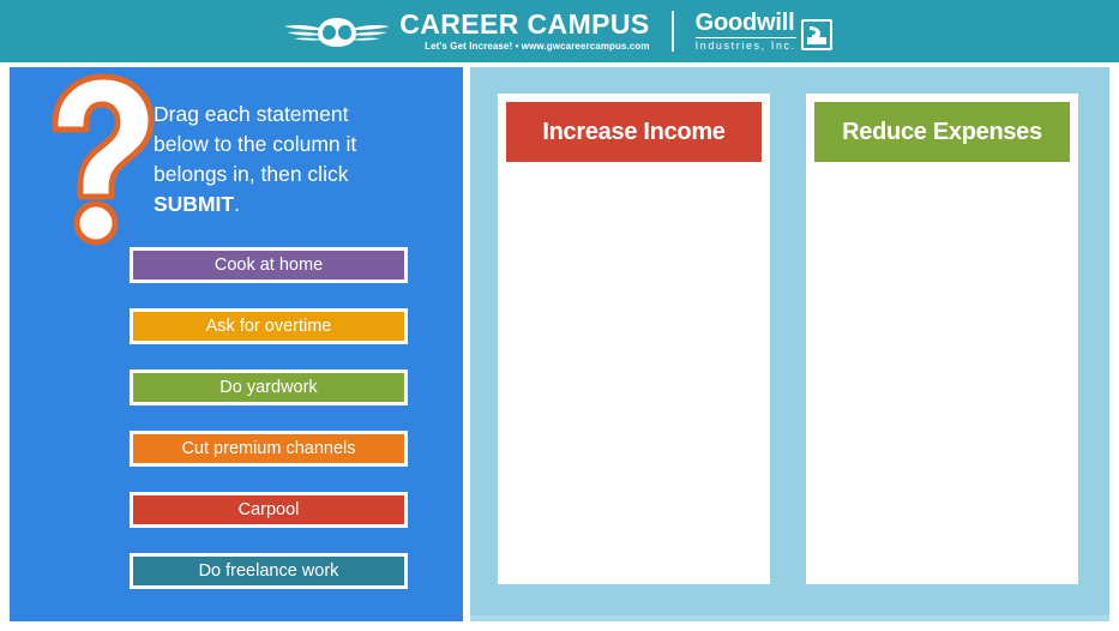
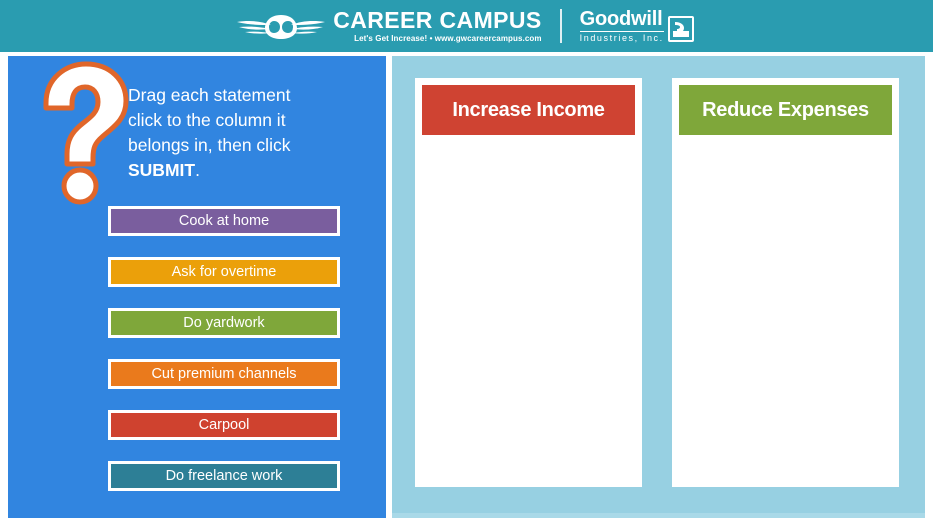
  CAREER CAMPUS
  Let's Get Increase! • www.gwcareercampus.com
  Goodwill
  Industries, Inc.
  Drag each statement
- below to the column it
+ click to the column it
  belongs in, then click
  SUBMIT.
  Cook at home
  Ask for overtime
  Do yardwork
  Cut premium channels
  Carpool
  Do freelance work
  Increase Income
  Reduce Expenses
